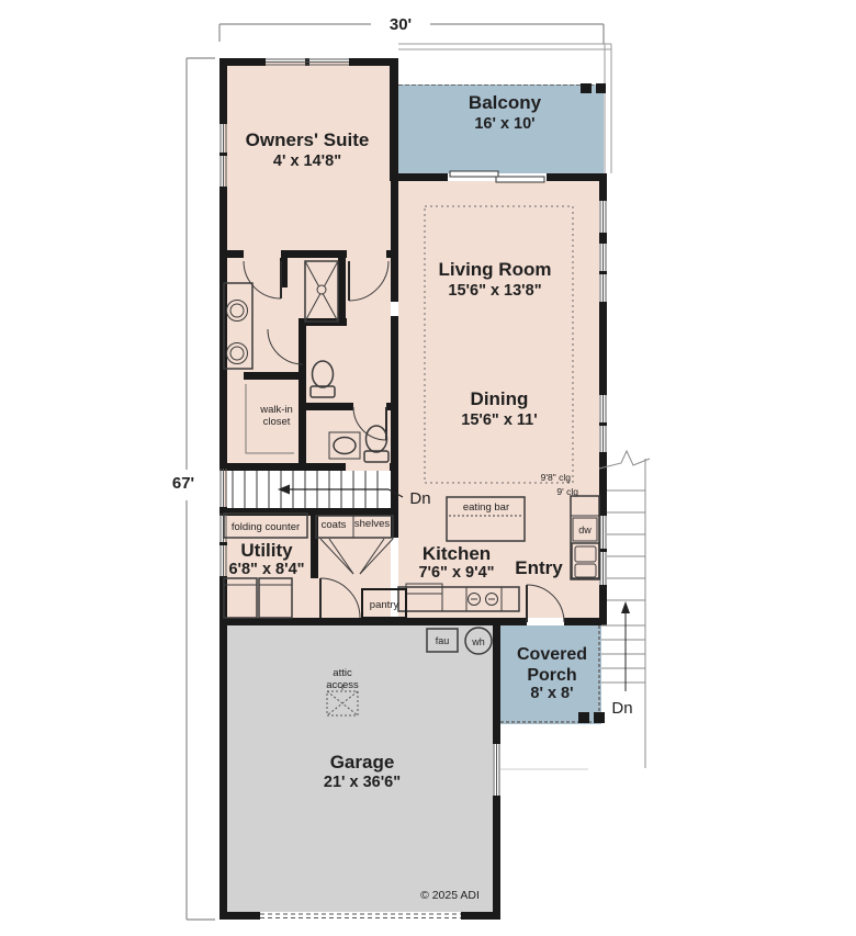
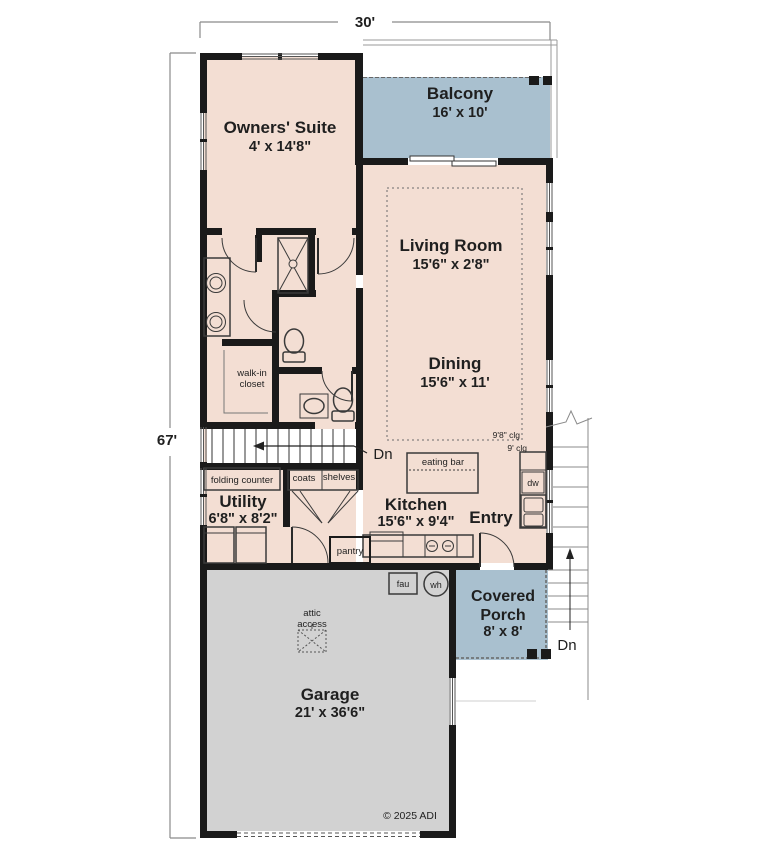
  30'
  67'
  Owners' Suite
  4' x 14'8"
  Balcony
  16' x 10'
  Living Room
- 15'6" x 13'8"
+ 15'6" x 2'8"
  Dining
  15'6" x 11'
  Kitchen
- 7'6" x 9'4"
+ 15'6" x 9'4"
  Entry
  Utility
- 6'8" x 8'4"
+ 6'8" x 8'2"
  Covered
  Porch
  8' x 8'
  Garage
  21' x 36'6"
  walk-in
  closet
  folding counter
  coats
  shelves
  eating bar
  pantry
  dw
  fau
  wh
  attic
  access
  9'8" clg
  9' clg
  Dn
  Dn
  © 2025 ADI
